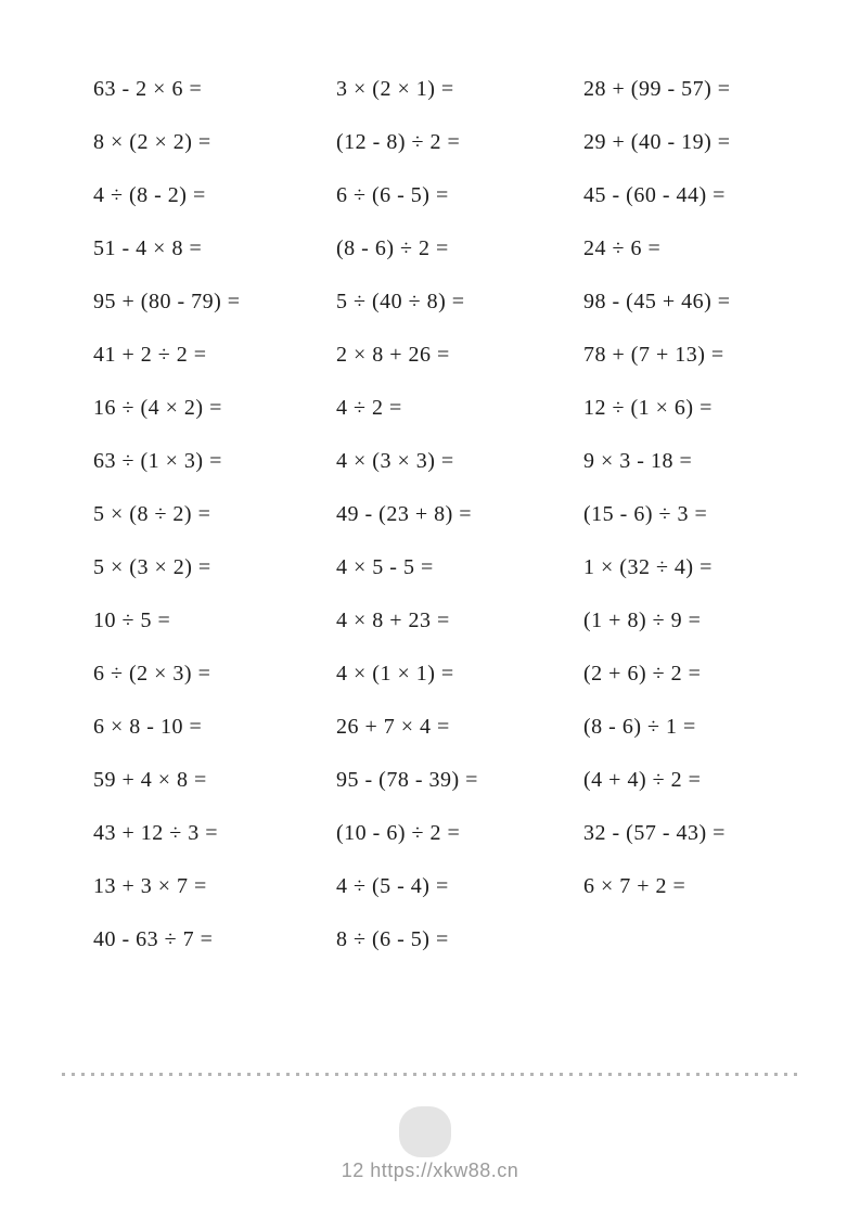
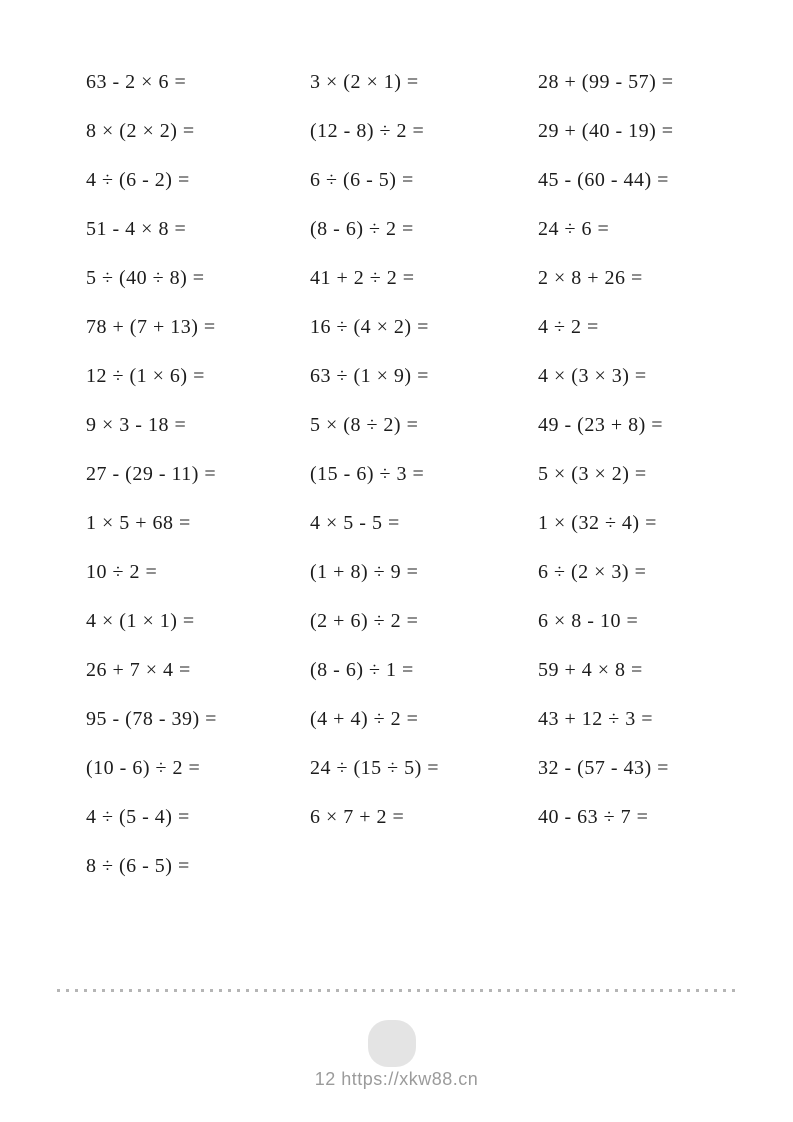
  63 - 2 × 6 =
  3 × (2 × 1) =
  28 + (99 - 57) =
  8 × (2 × 2) =
  (12 - 8) ÷ 2 =
  29 + (40 - 19) =
- 4 ÷ (8 - 2) =
+ 4 ÷ (6 - 2) =
  6 ÷ (6 - 5) =
  45 - (60 - 44) =
  51 - 4 × 8 =
  (8 - 6) ÷ 2 =
  24 ÷ 6 =
- 95 + (80 - 79) =
  5 ÷ (40 ÷ 8) =
- 98 - (45 + 46) =
  41 + 2 ÷ 2 =
  2 × 8 + 26 =
  78 + (7 + 13) =
  16 ÷ (4 × 2) =
  4 ÷ 2 =
  12 ÷ (1 × 6) =
- 63 ÷ (1 × 3) =
+ 63 ÷ (1 × 9) =
  4 × (3 × 3) =
  9 × 3 - 18 =
  5 × (8 ÷ 2) =
  49 - (23 + 8) =
+ 27 - (29 - 11) =
  (15 - 6) ÷ 3 =
  5 × (3 × 2) =
+ 1 × 5 + 68 =
  4 × 5 - 5 =
  1 × (32 ÷ 4) =
- 10 ÷ 5 =
+ 10 ÷ 2 =
- 4 × 8 + 23 =
  (1 + 8) ÷ 9 =
  6 ÷ (2 × 3) =
  4 × (1 × 1) =
  (2 + 6) ÷ 2 =
  6 × 8 - 10 =
  26 + 7 × 4 =
  (8 - 6) ÷ 1 =
  59 + 4 × 8 =
  95 - (78 - 39) =
  (4 + 4) ÷ 2 =
  43 + 12 ÷ 3 =
  (10 - 6) ÷ 2 =
+ 24 ÷ (15 ÷ 5) =
  32 - (57 - 43) =
- 13 + 3 × 7 =
  4 ÷ (5 - 4) =
  6 × 7 + 2 =
  40 - 63 ÷ 7 =
  8 ÷ (6 - 5) =
  12 https://xkw88.cn
